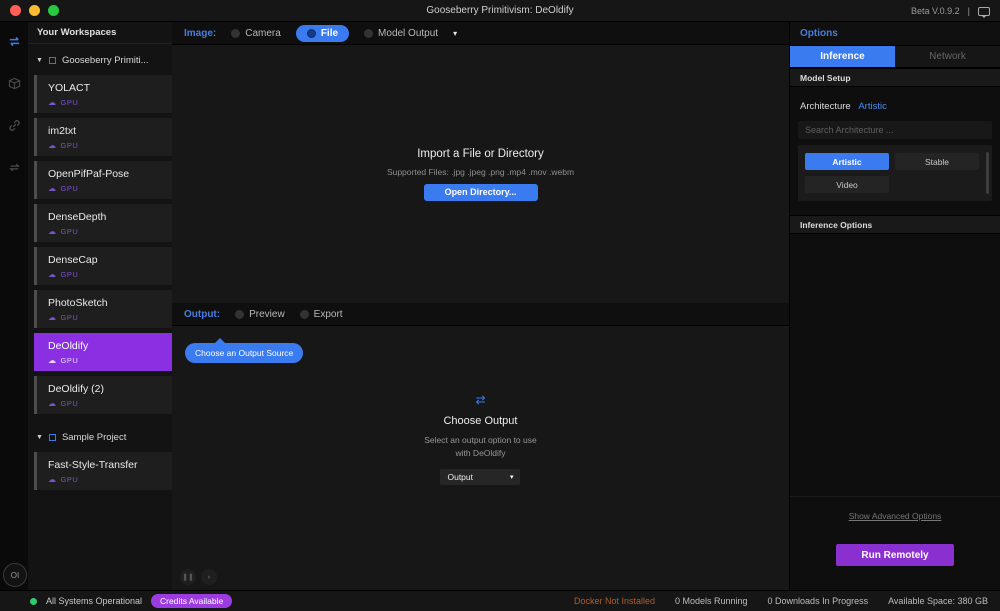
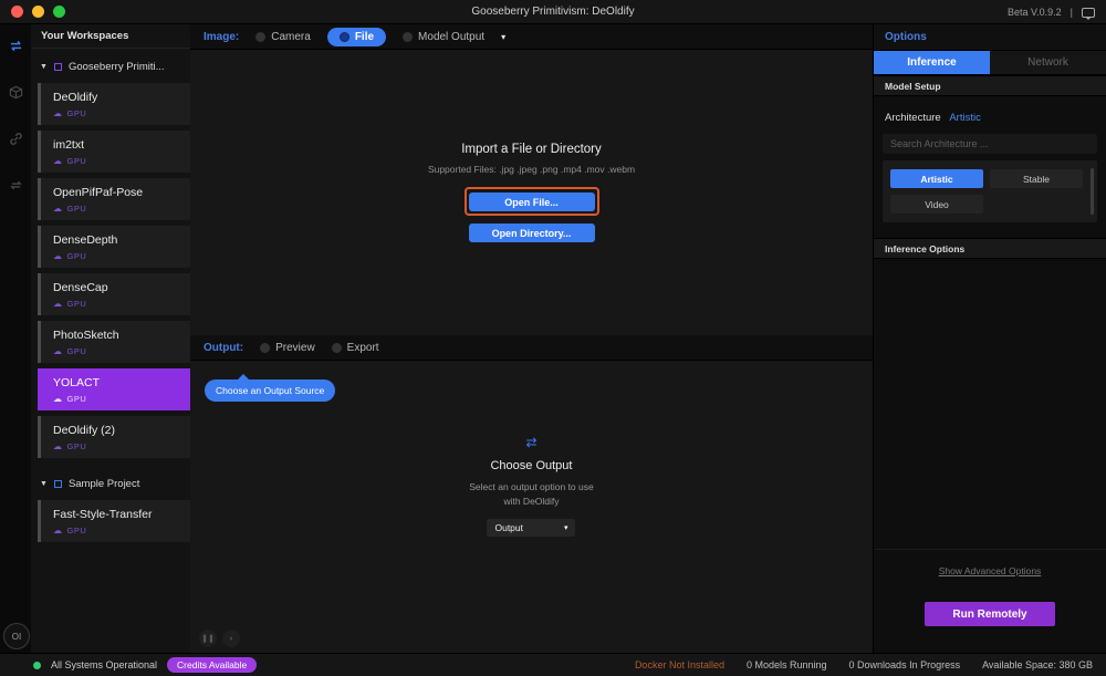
  Gooseberry Primitivism: DeOldify
  Beta V.0.9.2
  |
  Your Workspaces
  Gooseberry Primiti...
- YOLACT
+ DeOldify
  ☁
  GPU
  im2txt
  ☁
  GPU
  OpenPifPaf-Pose
  ☁
  GPU
  DenseDepth
  ☁
  GPU
  DenseCap
  ☁
  GPU
  PhotoSketch
  ☁
  GPU
- DeOldify
+ YOLACT
  ☁
  GPU
  DeOldify (2)
  ☁
  GPU
  Sample Project
  Fast-Style-Transfer
  ☁
  GPU
  Image:
  Camera
  File
  Model Output
  ▾
  Import a File or Directory
  Supported Files: .jpg .jpeg .png .mp4 .mov .webm
+ Open File...
  Open Directory...
  Output:
  Preview
  Export
  Choose an Output Source
  ⇄
  Choose Output
  Select an output option to use
  with DeOldify
  Output
  Options
  Inference
  Network
  Model Setup
  Architecture Artistic
  Search Architecture ...
  Artistic
  Stable
  Video
  Inference Options
  Show Advanced Options
  Run Remotely
  All Systems Operational
  Credits Available
  Docker Not Installed
  0 Models Running
  0 Downloads In Progress
  Available Space: 380 GB
  OI
